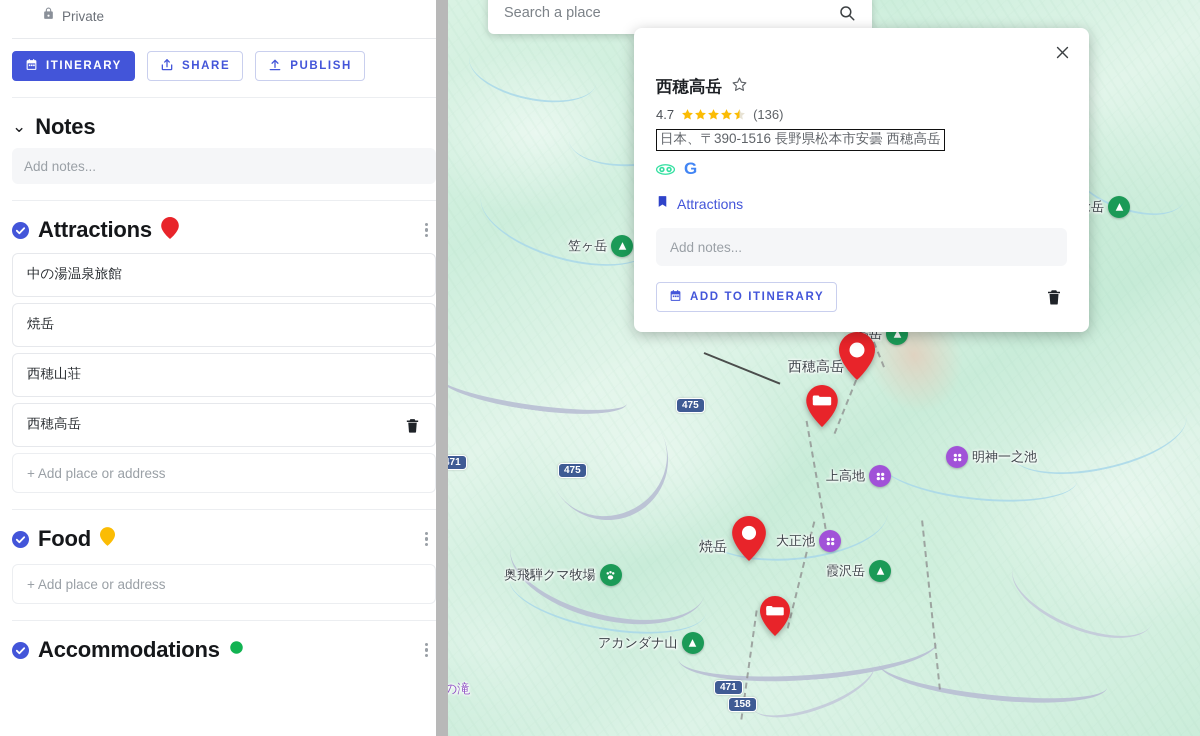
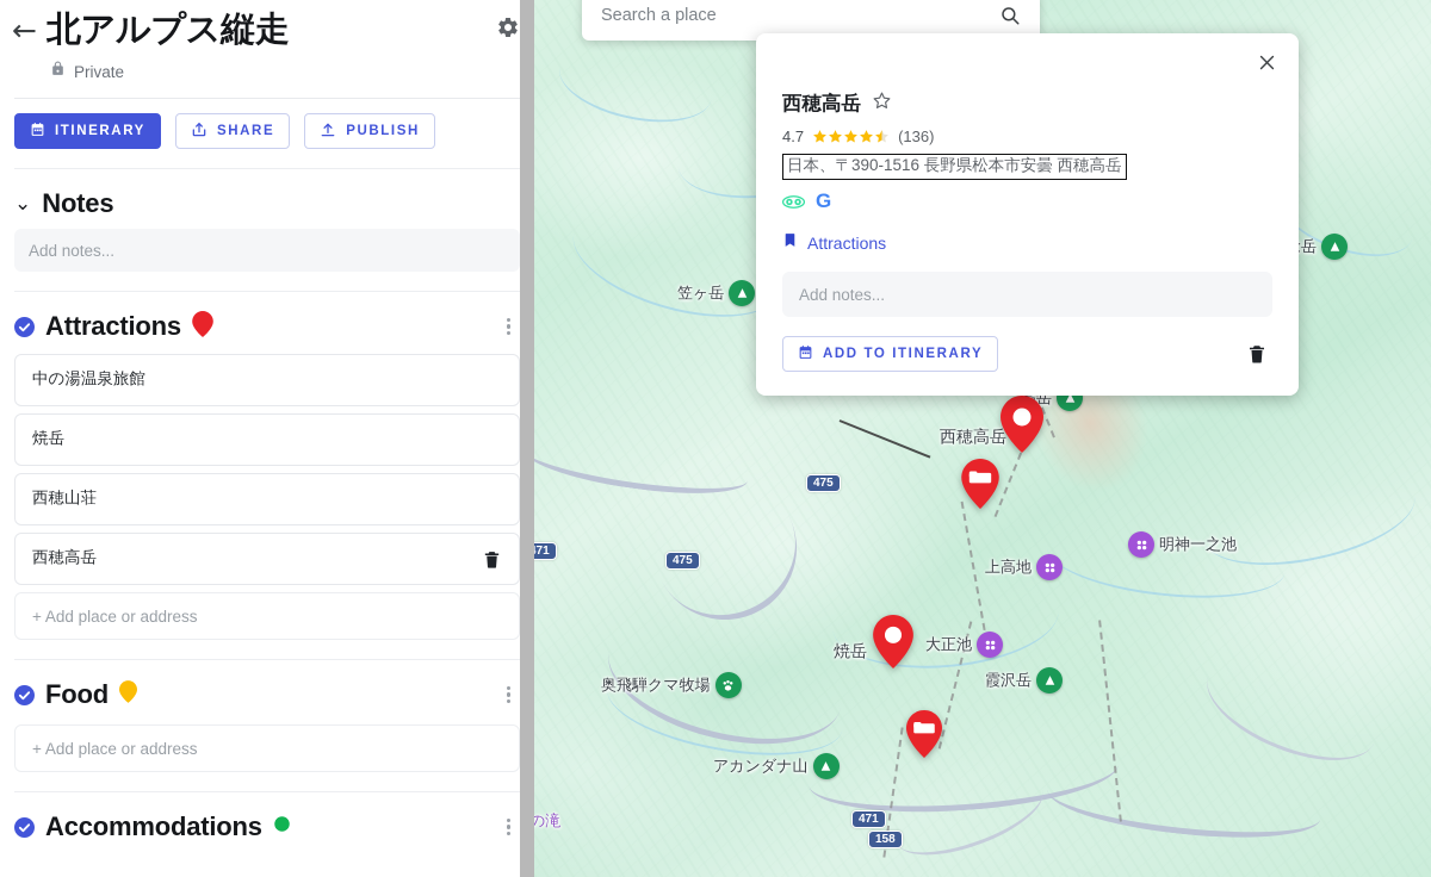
+ ←
+ 北アルプス縦走
  Private
  ITINERARY
  SHARE
  PUBLISH
  ⌄
  Notes
  Add notes...
  Attractions
  中の湯温泉旅館
  焼岳
  西穂山荘
  西穂高岳
  + Add place or address
  Food
  + Add place or address
  Accommodations
  475
  475
  471
  158
  笠ヶ岳
  上高地
  明神一之池
  大正池
  霞沢岳
  奥飛騨クマ牧場
  アカンダナ山
  の滝
  西穂高岳
  焼岳
  Search a place
  西穂高岳
  4.7
  (136)
  日本、〒390-1516 長野県松本市安曇 西穂高岳
  G
  Attractions
  Add notes...
  ADD TO ITINERARY
